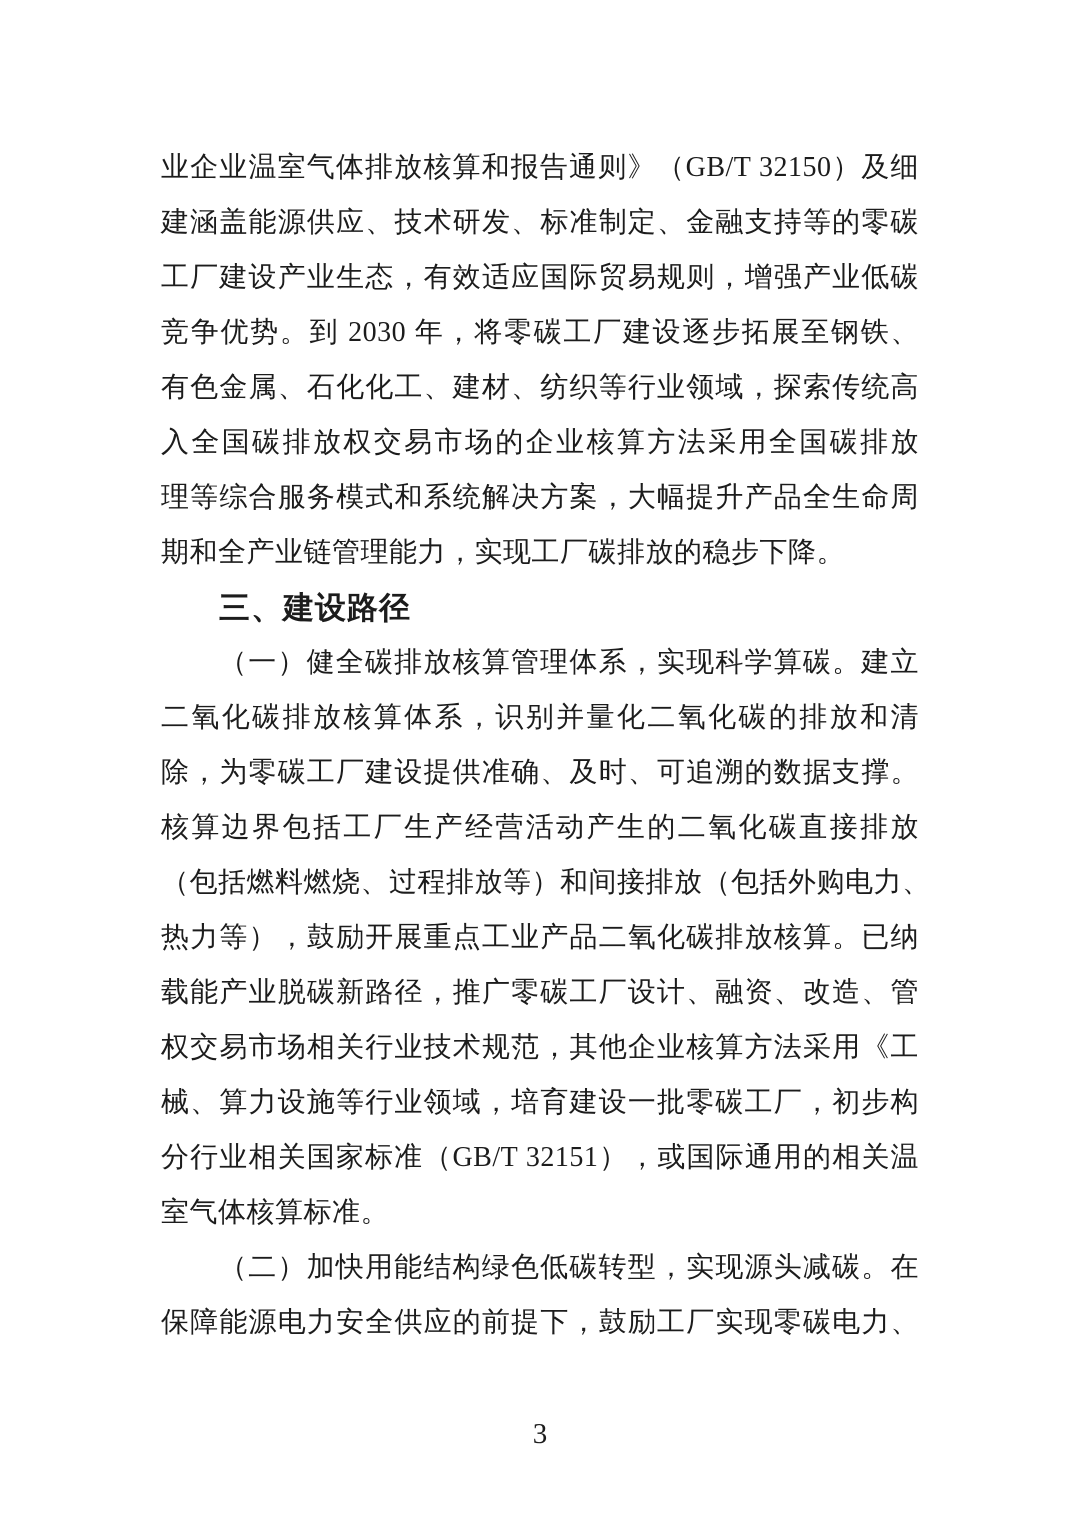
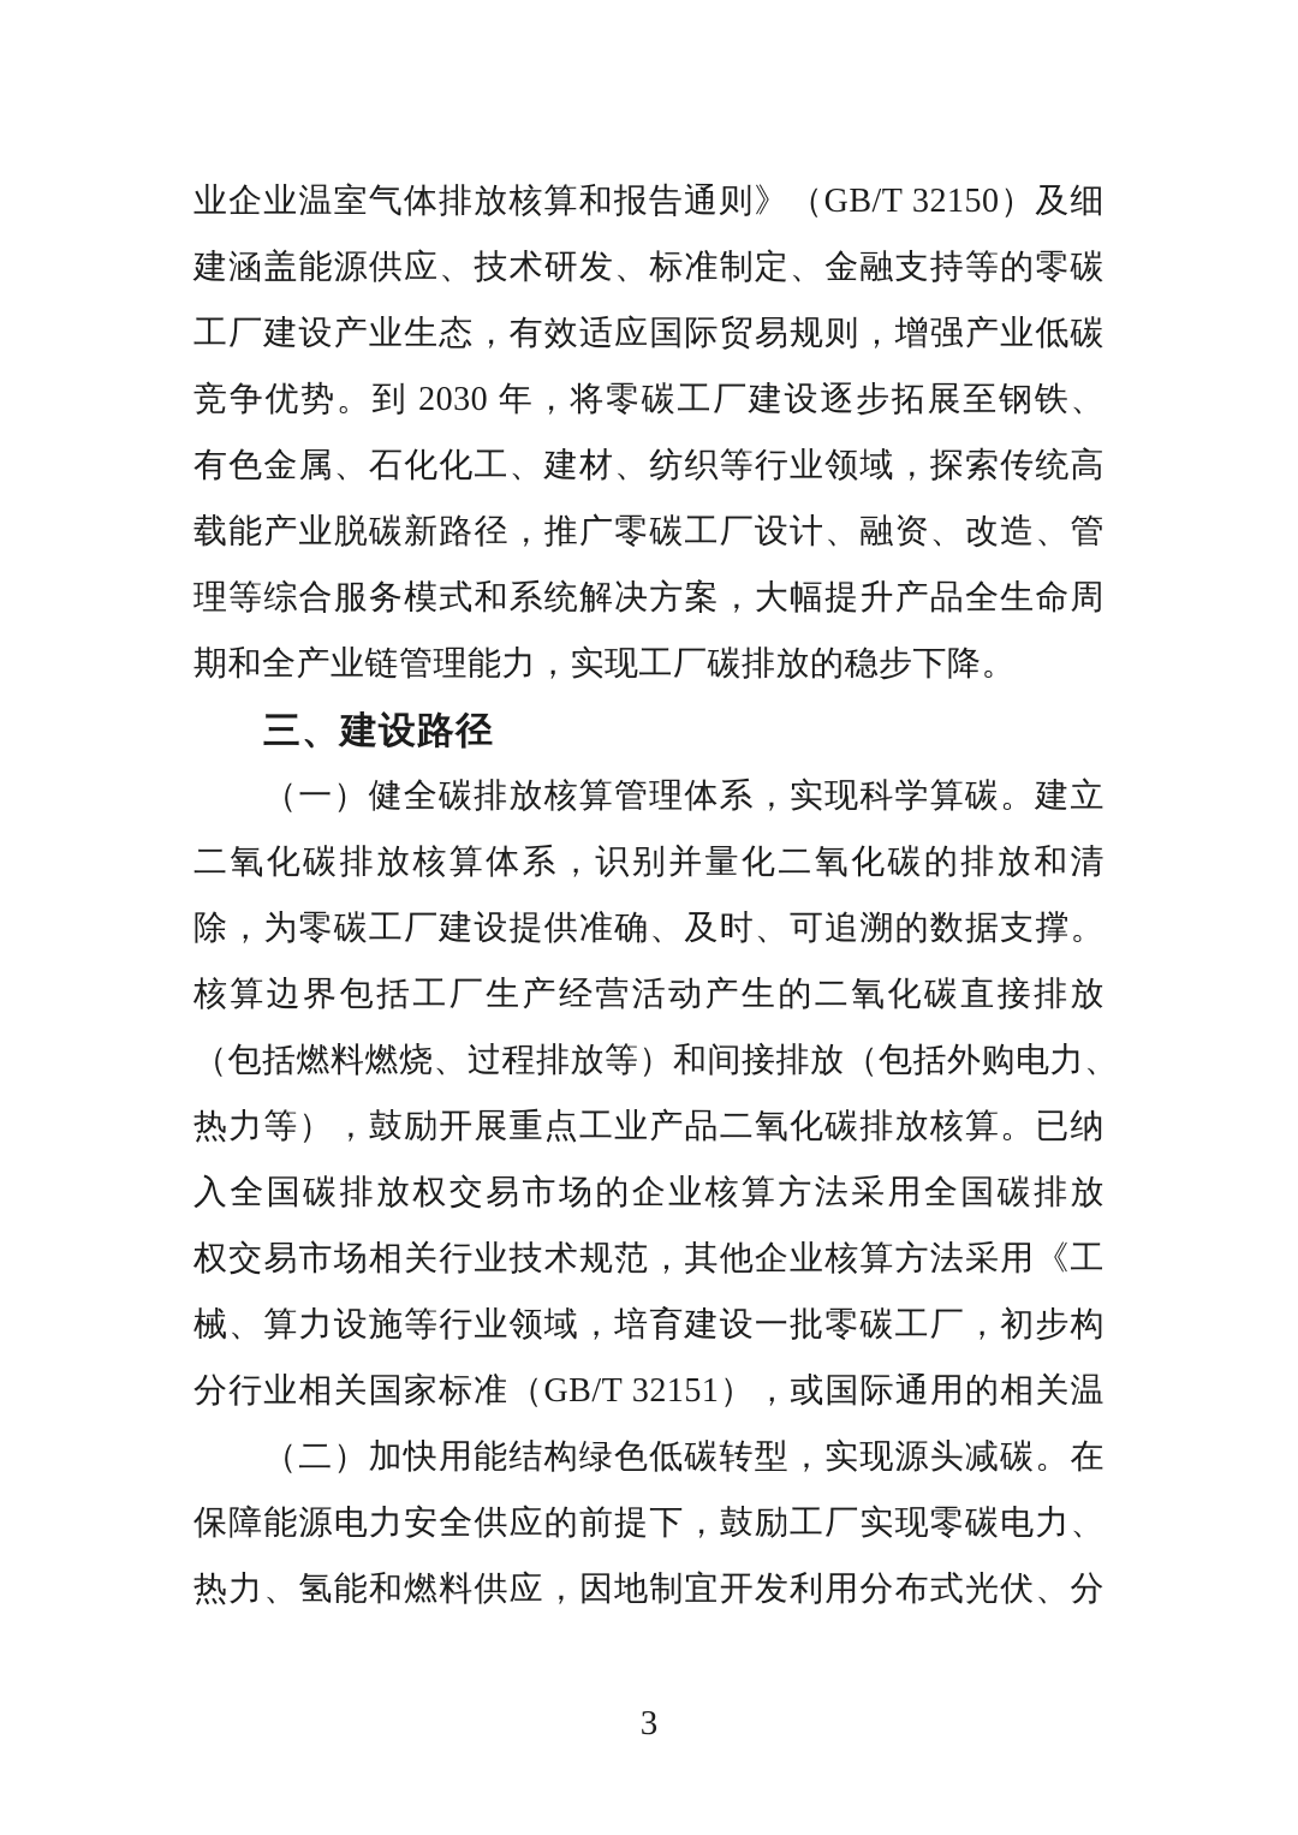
  业企业温室气体排放核算和报告通则》（GB/T 32150）及细
  建涵盖能源供应、技术研发、标准制定、金融支持等的零碳
  工厂建设产业生态，有效适应国际贸易规则，增强产业低碳
  竞争优势。到 2030 年，将零碳工厂建设逐步拓展至钢铁、
  有色金属、石化化工、建材、纺织等行业领域，探索传统高
- 入全国碳排放权交易市场的企业核算方法采用全国碳排放
+ 载能产业脱碳新路径，推广零碳工厂设计、融资、改造、管
  理等综合服务模式和系统解决方案，大幅提升产品全生命周
  期和全产业链管理能力，实现工厂碳排放的稳步下降。
  三、建设路径
  （一）健全碳排放核算管理体系，实现科学算碳。建立
  二氧化碳排放核算体系，识别并量化二氧化碳的排放和清
  除，为零碳工厂建设提供准确、及时、可追溯的数据支撑。
  核算边界包括工厂生产经营活动产生的二氧化碳直接排放
  （包括燃料燃烧、过程排放等）和间接排放（包括外购电力、
  热力等），鼓励开展重点工业产品二氧化碳排放核算。已纳
- 载能产业脱碳新路径，推广零碳工厂设计、融资、改造、管
+ 入全国碳排放权交易市场的企业核算方法采用全国碳排放
  权交易市场相关行业技术规范，其他企业核算方法采用《工
  械、算力设施等行业领域，培育建设一批零碳工厂，初步构
  分行业相关国家标准（GB/T 32151），或国际通用的相关温
- 室气体核算标准。
  （二）加快用能结构绿色低碳转型，实现源头减碳。在
  保障能源电力安全供应的前提下，鼓励工厂实现零碳电力、
+ 热力、氢能和燃料供应，因地制宜开发利用分布式光伏、分
  3
